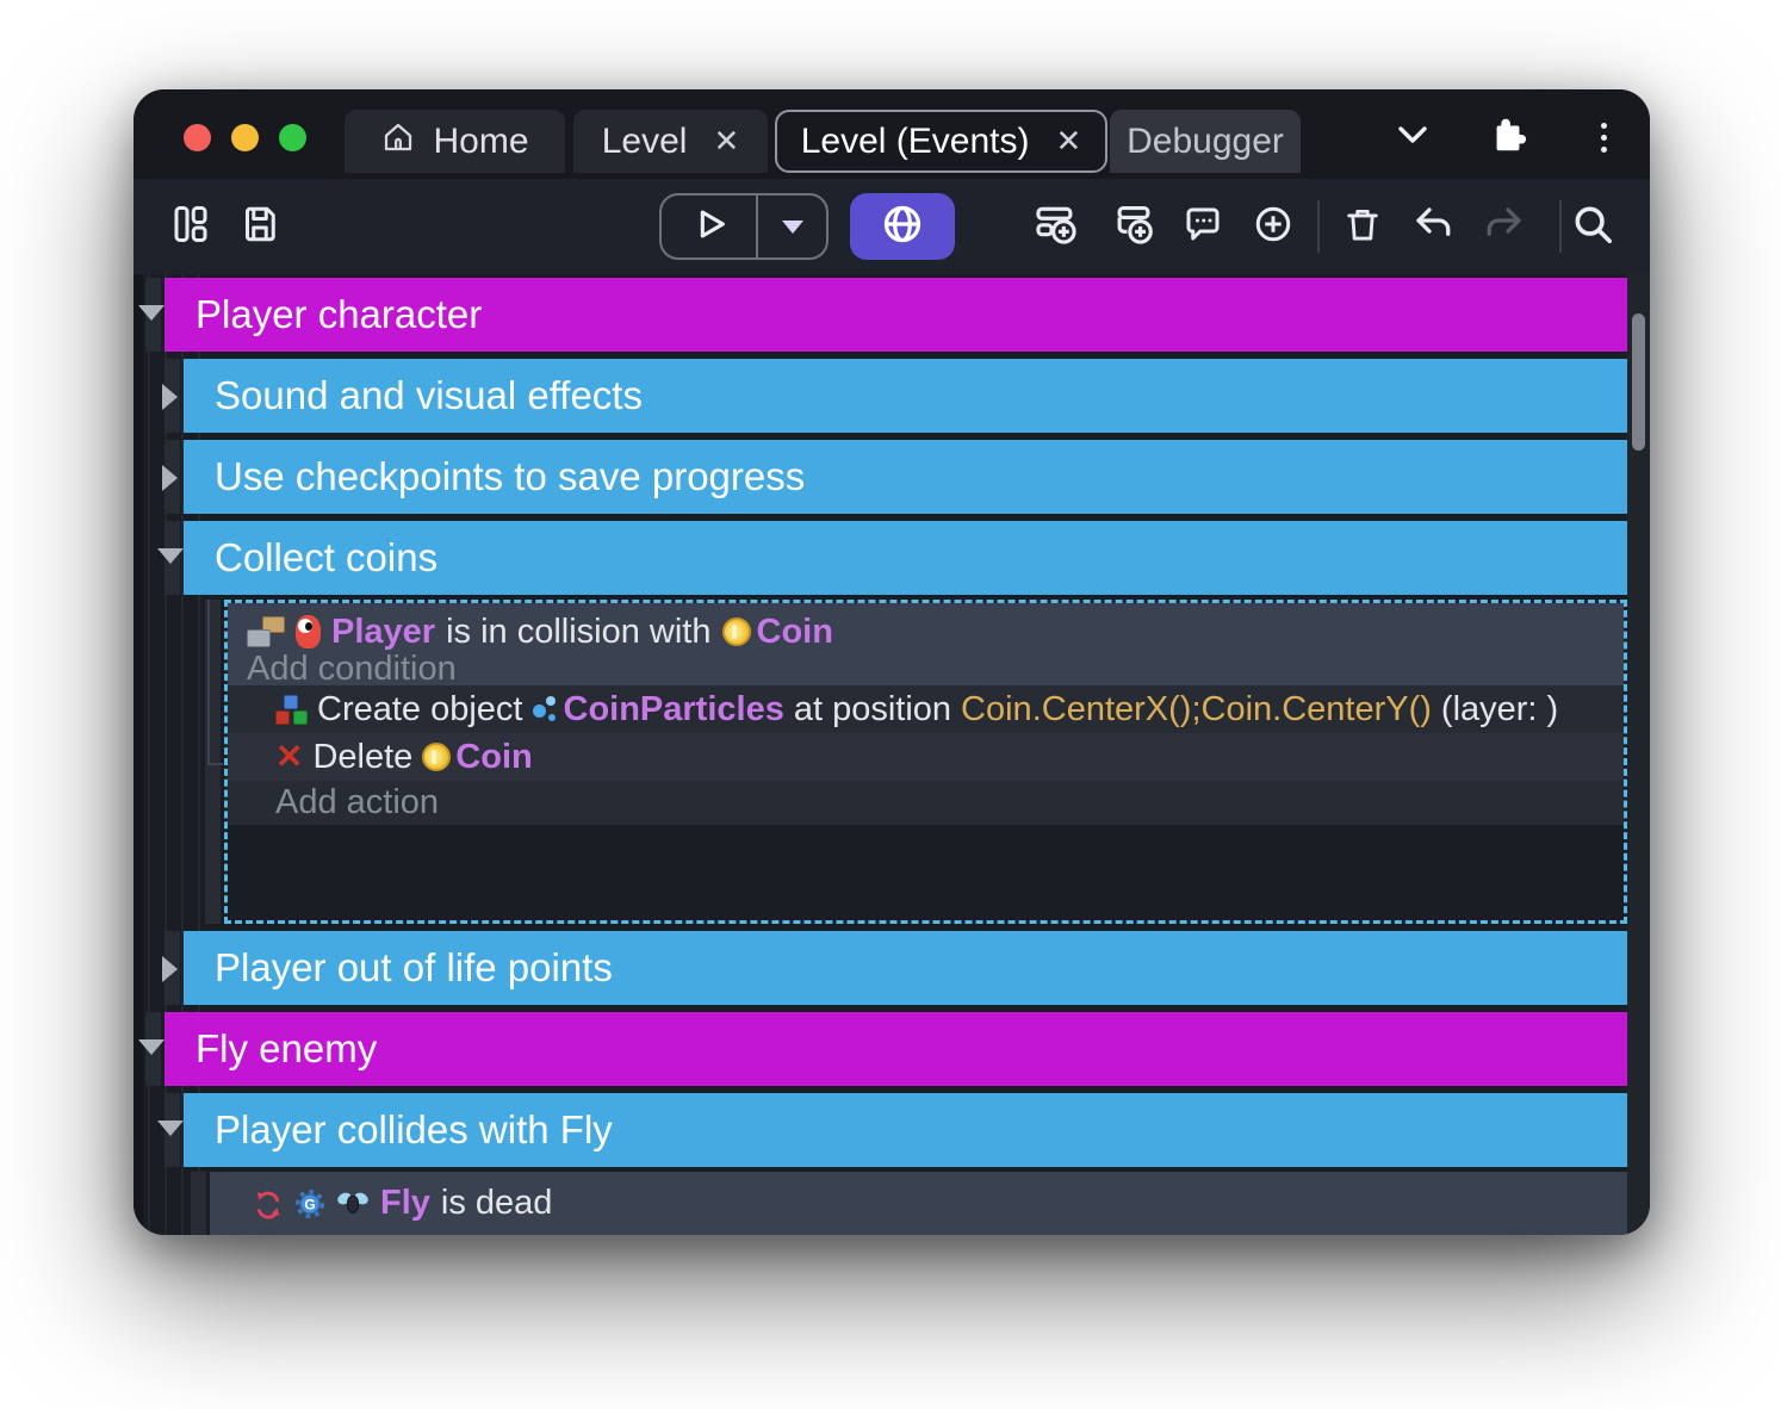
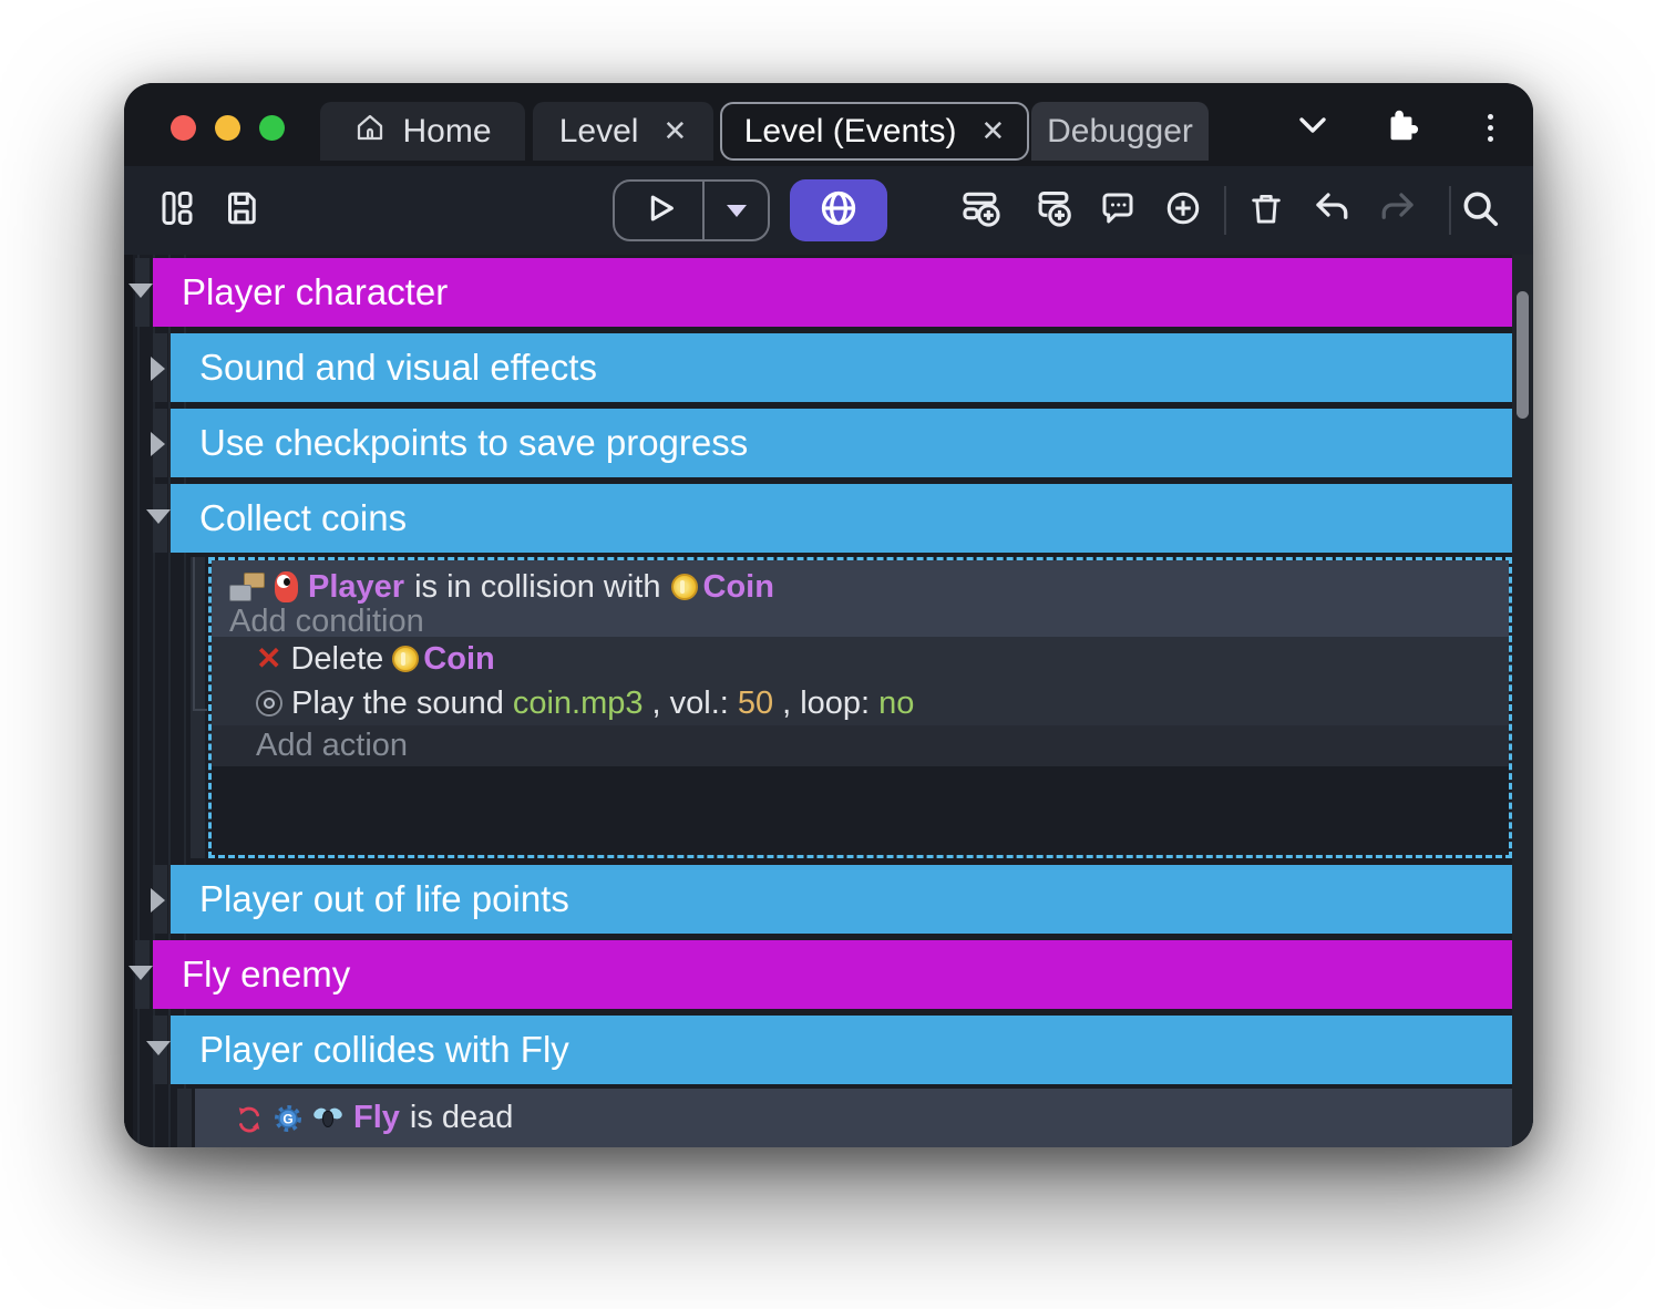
  Home
  Level
  ✕
  Level (Events)
  ✕
  Debugger
  Player character
  Sound and visual effects
  Use checkpoints to save progress
  Collect coins
  Player
  is in collision with
  Coin
  Add condition
- Create object
- CoinParticles
- at position
- Coin.CenterX();Coin.CenterY()
- (layer: )
  ✕
  Delete
  Coin
+ Play the sound
+ coin.mp3
+ , vol.:
+ 50
+ , loop:
+ no
  Add action
  Player out of life points
  Fly enemy
  Player collides with Fly
  G
  Fly
  is dead
